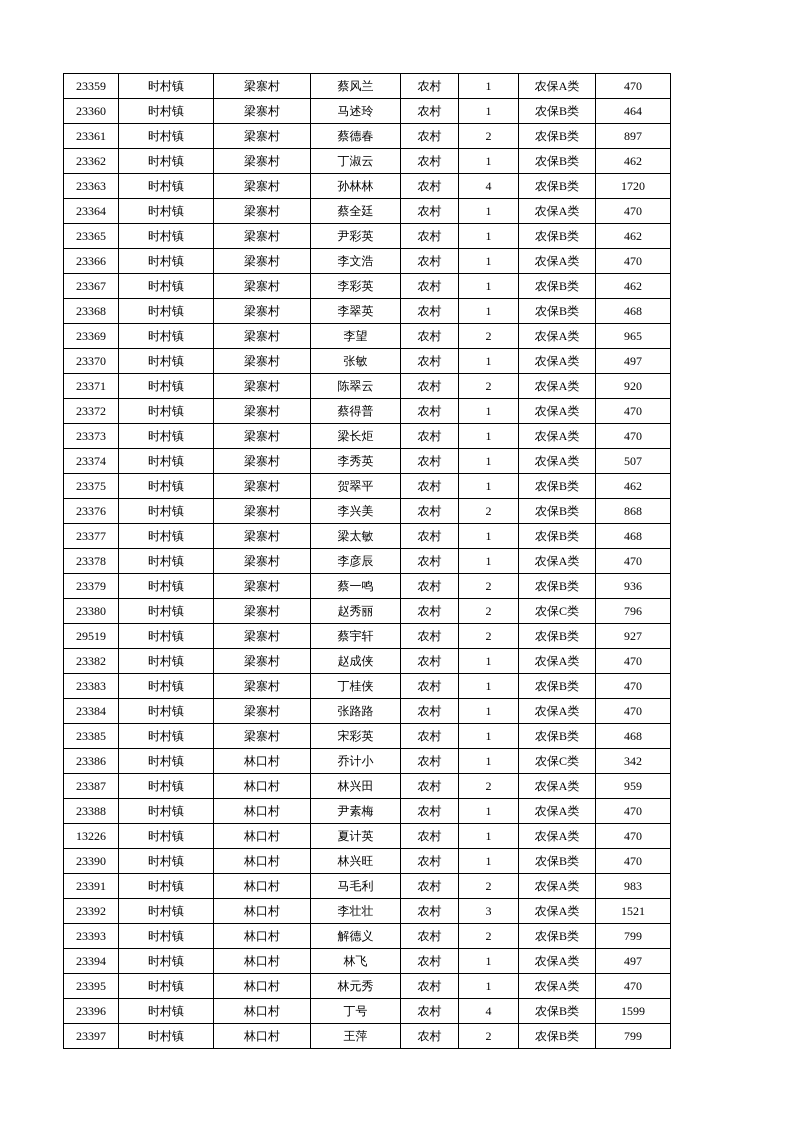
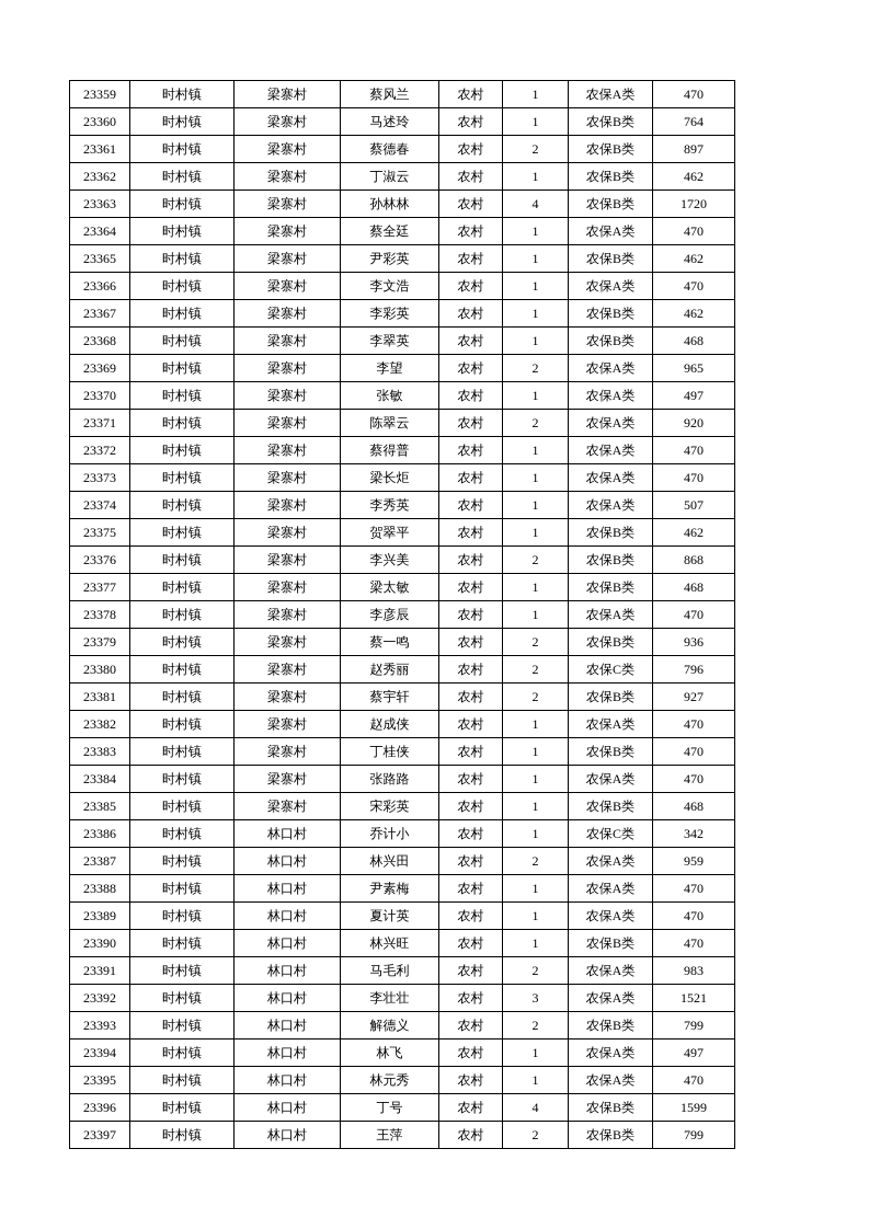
  23359	时村镇	梁寨村	蔡风兰	农村	1	农保A类	470
- 23360	时村镇	梁寨村	马述玲	农村	1	农保B类	464
+ 23360	时村镇	梁寨村	马述玲	农村	1	农保B类	764
  23361	时村镇	梁寨村	蔡德春	农村	2	农保B类	897
  23362	时村镇	梁寨村	丁淑云	农村	1	农保B类	462
  23363	时村镇	梁寨村	孙林林	农村	4	农保B类	1720
  23364	时村镇	梁寨村	蔡全廷	农村	1	农保A类	470
  23365	时村镇	梁寨村	尹彩英	农村	1	农保B类	462
  23366	时村镇	梁寨村	李文浩	农村	1	农保A类	470
  23367	时村镇	梁寨村	李彩英	农村	1	农保B类	462
  23368	时村镇	梁寨村	李翠英	农村	1	农保B类	468
  23369	时村镇	梁寨村	李望	农村	2	农保A类	965
  23370	时村镇	梁寨村	张敏	农村	1	农保A类	497
  23371	时村镇	梁寨村	陈翠云	农村	2	农保A类	920
  23372	时村镇	梁寨村	蔡得普	农村	1	农保A类	470
  23373	时村镇	梁寨村	梁长炬	农村	1	农保A类	470
  23374	时村镇	梁寨村	李秀英	农村	1	农保A类	507
  23375	时村镇	梁寨村	贺翠平	农村	1	农保B类	462
  23376	时村镇	梁寨村	李兴美	农村	2	农保B类	868
  23377	时村镇	梁寨村	梁太敏	农村	1	农保B类	468
  23378	时村镇	梁寨村	李彦辰	农村	1	农保A类	470
  23379	时村镇	梁寨村	蔡一鸣	农村	2	农保B类	936
  23380	时村镇	梁寨村	赵秀丽	农村	2	农保C类	796
- 29519	时村镇	梁寨村	蔡宇轩	农村	2	农保B类	927
+ 23381	时村镇	梁寨村	蔡宇轩	农村	2	农保B类	927
  23382	时村镇	梁寨村	赵成侠	农村	1	农保A类	470
  23383	时村镇	梁寨村	丁桂侠	农村	1	农保B类	470
  23384	时村镇	梁寨村	张路路	农村	1	农保A类	470
  23385	时村镇	梁寨村	宋彩英	农村	1	农保B类	468
  23386	时村镇	林口村	乔计小	农村	1	农保C类	342
  23387	时村镇	林口村	林兴田	农村	2	农保A类	959
  23388	时村镇	林口村	尹素梅	农村	1	农保A类	470
- 13226	时村镇	林口村	夏计英	农村	1	农保A类	470
+ 23389	时村镇	林口村	夏计英	农村	1	农保A类	470
  23390	时村镇	林口村	林兴旺	农村	1	农保B类	470
  23391	时村镇	林口村	马毛利	农村	2	农保A类	983
  23392	时村镇	林口村	李壮壮	农村	3	农保A类	1521
  23393	时村镇	林口村	解德义	农村	2	农保B类	799
  23394	时村镇	林口村	林飞	农村	1	农保A类	497
  23395	时村镇	林口村	林元秀	农村	1	农保A类	470
  23396	时村镇	林口村	丁号	农村	4	农保B类	1599
  23397	时村镇	林口村	王萍	农村	2	农保B类	799
